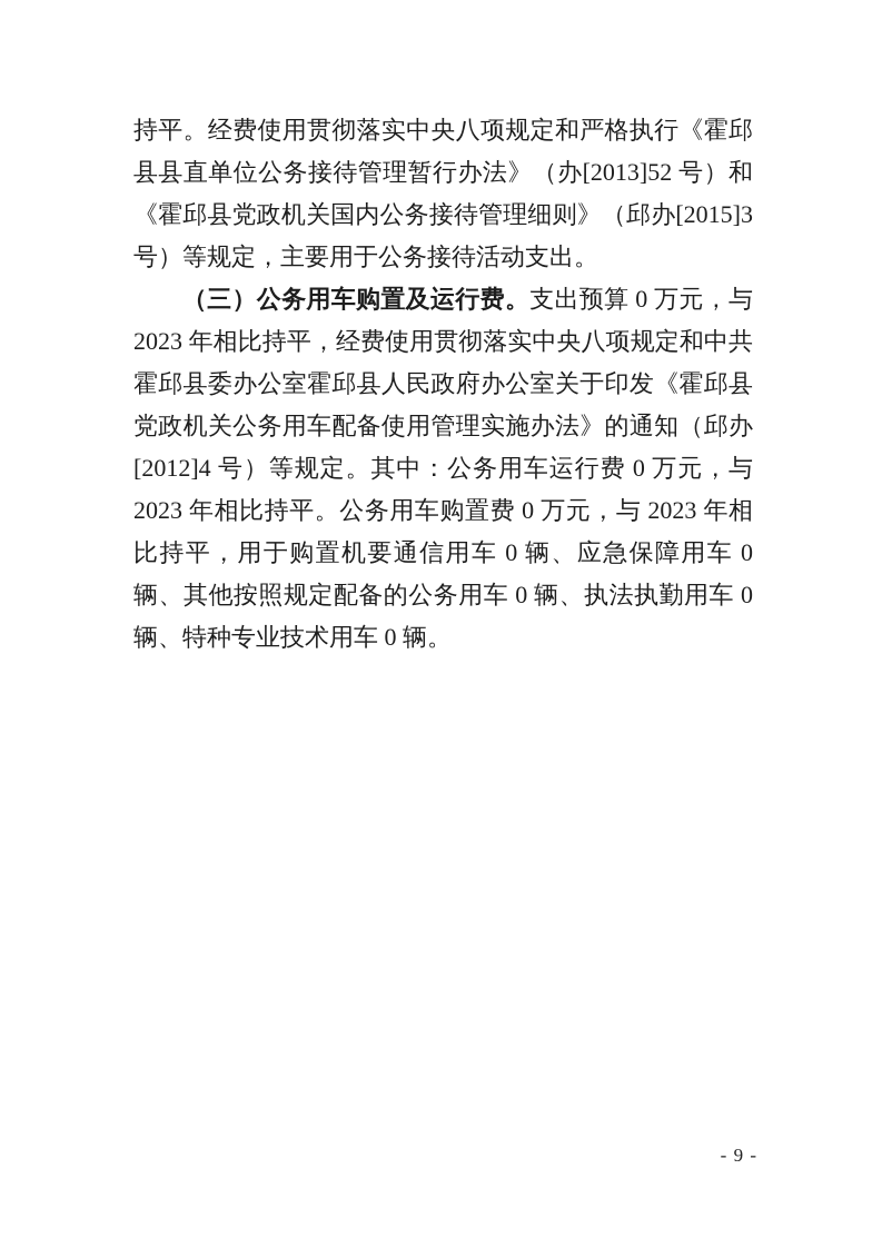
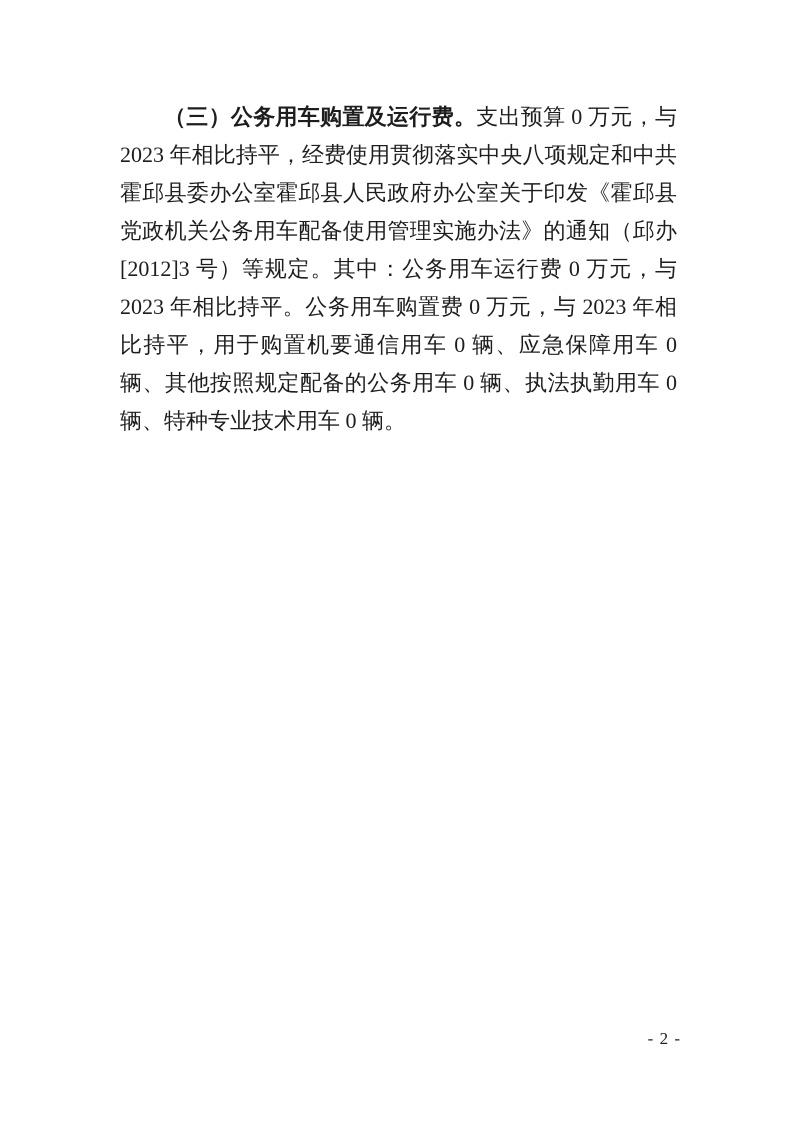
- 持平。经费使用贯彻落实中央八项规定和严格执行《霍邱县县直单位公务接待管理暂行办法》（办[2013]52 号）和《霍邱县党政机关国内公务接待管理细则》（邱办[2015]3 号）等规定，主要用于公务接待活动支出。
- （三）公务用车购置及运行费。支出预算 0 万元，与 2023 年相比持平，经费使用贯彻落实中央八项规定和中共霍邱县委办公室霍邱县人民政府办公室关于印发《霍邱县党政机关公务用车配备使用管理实施办法》的通知（邱办[2012]4 号）等规定。其中：公务用车运行费 0 万元，与 2023 年相比持平。公务用车购置费 0 万元，与 2023 年相比持平，用于购置机要通信用车 0 辆、应急保障用车 0 辆、其他按照规定配备的公务用车 0 辆、执法执勤用车 0 辆、特种专业技术用车 0 辆。
+ （三）公务用车购置及运行费。支出预算 0 万元，与 2023 年相比持平，经费使用贯彻落实中央八项规定和中共霍邱县委办公室霍邱县人民政府办公室关于印发《霍邱县党政机关公务用车配备使用管理实施办法》的通知（邱办[2012]3 号）等规定。其中：公务用车运行费 0 万元，与 2023 年相比持平。公务用车购置费 0 万元，与 2023 年相比持平，用于购置机要通信用车 0 辆、应急保障用车 0 辆、其他按照规定配备的公务用车 0 辆、执法执勤用车 0 辆、特种专业技术用车 0 辆。
- - 9 -
+ - 2 -
